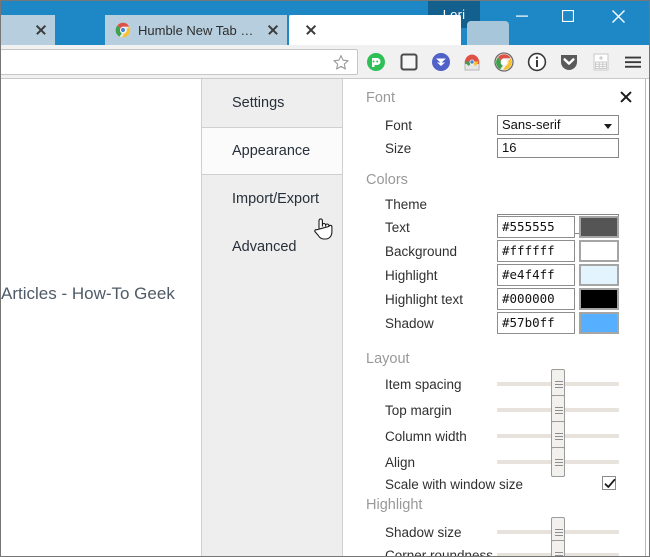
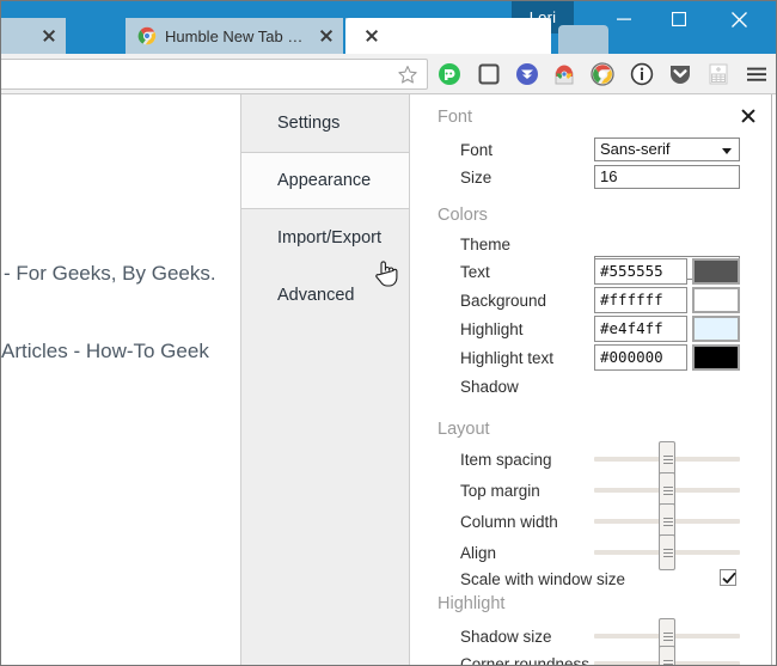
  Humble New Tab Pag
+ - For Geeks, By Geeks.
  Articles - How-To Geek
  Settings
  Appearance
  Import/Export
  Advanced
  Font
  Font
  Sans-serif
  Size
  16
  Colors
  Theme
  Text
  #555555
  Background
  #ffffff
  Highlight
  #e4f4ff
  Highlight text
  #000000
  Shadow
- #57b0ff
  Layout
  Item spacing
  Top margin
  Column width
  Align
  Scale with window size
  Highlight
  Shadow size
  Corner roundness
